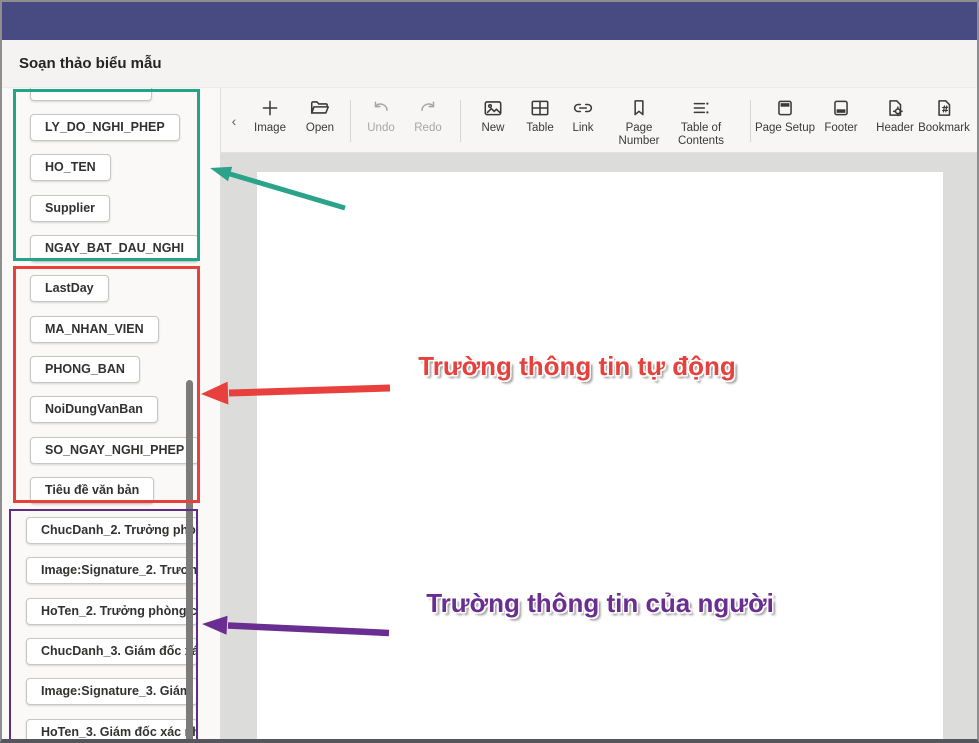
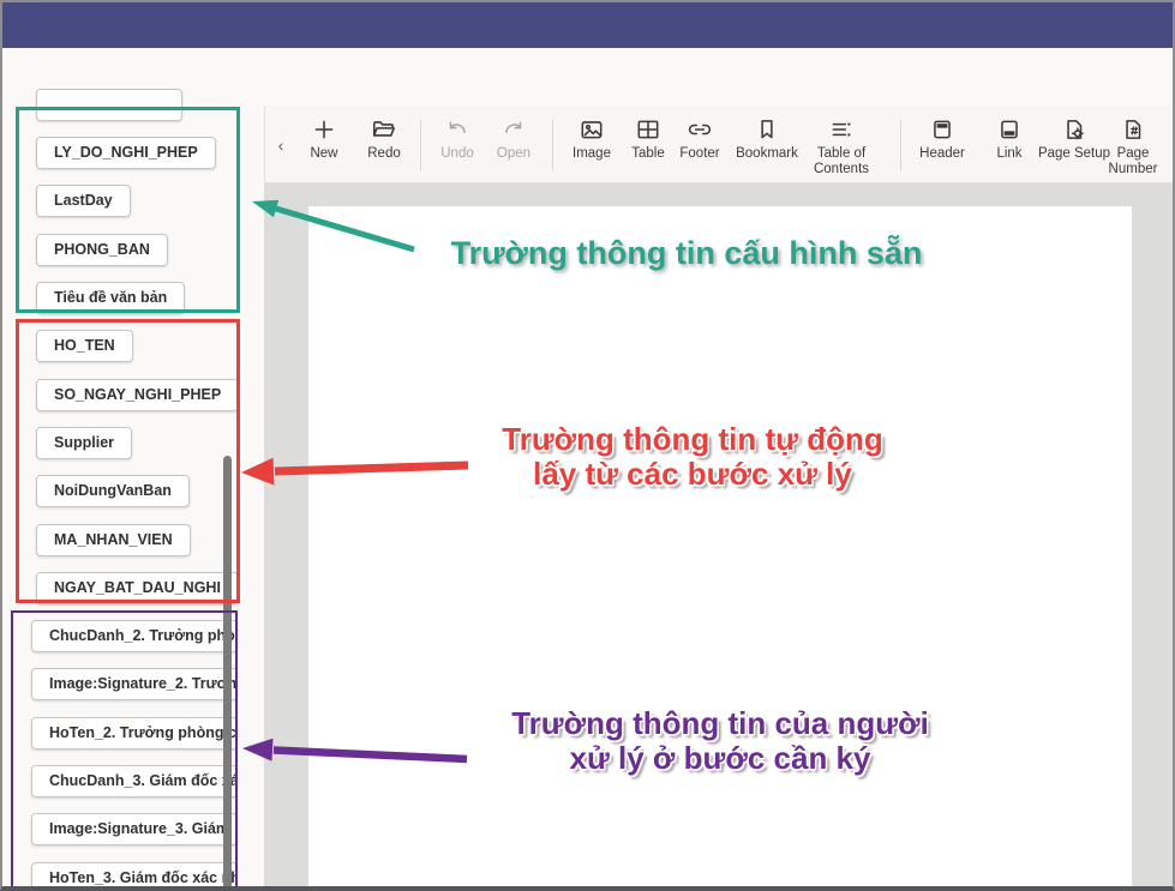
- Soạn thảo biểu mẫu
  ‹
- Image
+ New
- Open
+ Redo
  Undo
- Redo
+ Open
- New
+ Image
  Table
- Link
+ Footer
- Page Number
+ Bookmark
  Table of Contents
- Page Setup
+ Header
- Footer
+ Link
- Header
+ Page Setup
- Bookmark
+ Page Number
  LY_DO_NGHI_PHEP
- HO_TEN
+ LastDay
- Supplier
+ PHONG_BAN
- NGAY_BAT_DAU_NGHI
+ Tiêu đề văn bản
- LastDay
+ HO_TEN
- MA_NHAN_VIEN
+ SO_NGAY_NGHI_PHEP
- PHONG_BAN
+ Supplier
  NoiDungVanBan
- SO_NGAY_NGHI_PHEP
+ MA_NHAN_VIEN
- Tiêu đề văn bản
+ NGAY_BAT_DAU_NGHI
  ChucDanh_2. Trưởng ph
  Image:Signature_2. Trưn
  HoTen_2. Trưởng phòng c
  ChucDanh_3. Giám đốcá
  Image:Signature_3. Giá
  HoTen_3. Giám đốc xách
+ Trường thông tin cấu hình sẵn
  Trường thông tin tự động
+ lấy từ các bước xử lý
  Trường thông tin của người
+ xử lý ở bước cần ký
